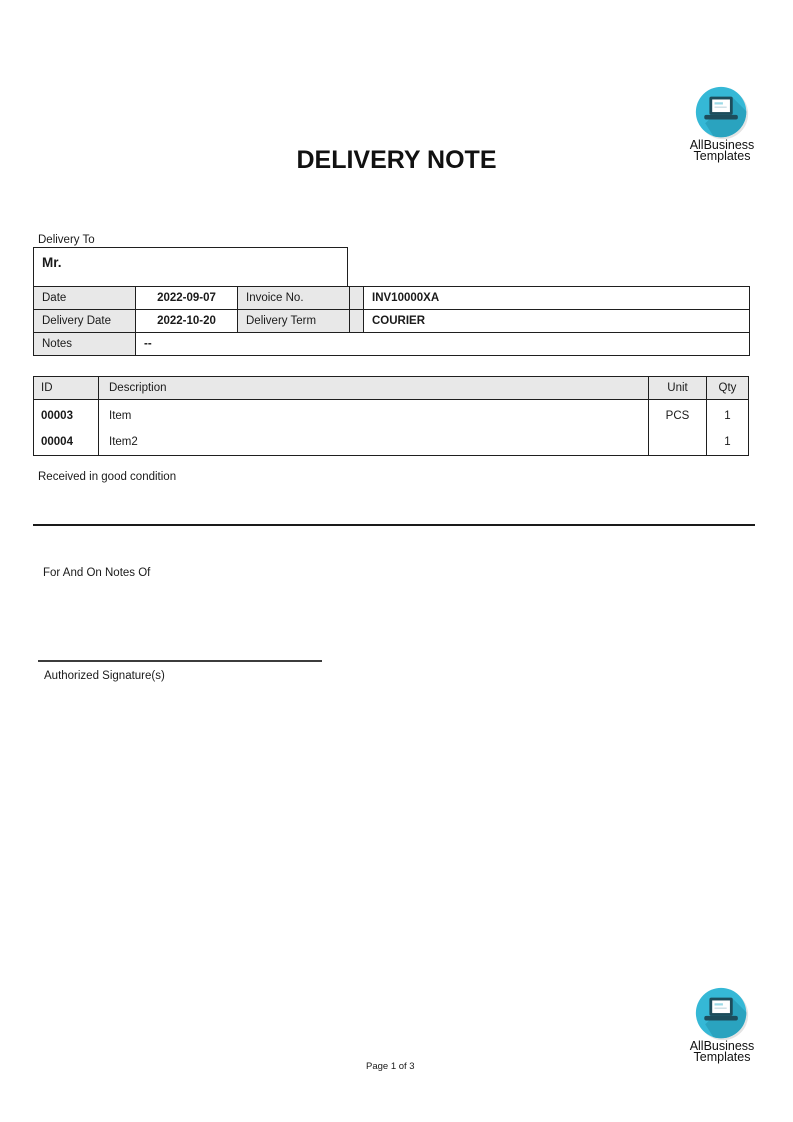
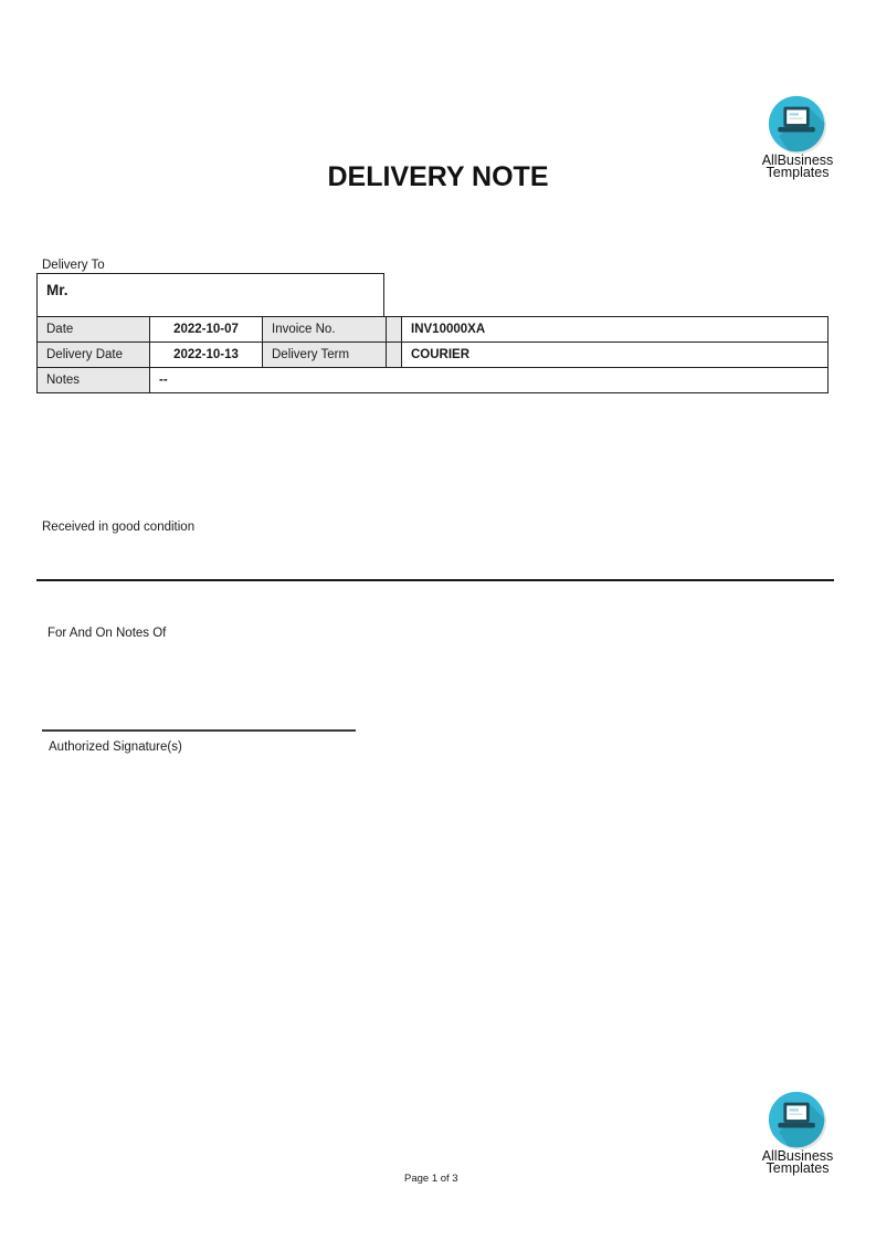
  DELIVERY NOTE
  AllBusiness
  Templates
  Delivery To
  Mr.
- Date	2022-09-07	Invoice No.		INV10000XA
+ Date	2022-10-07	Invoice No.		INV10000XA
- Delivery Date	2022-10-20	Delivery Term		COURIER
+ Delivery Date	2022-10-13	Delivery Term		COURIER
  Notes	--
- ID	Description	Unit	Qty
- 00003 00004	Item Item2	PCS	1 1
  Received in good condition
  For And On Notes Of
  Authorized Signature(s)
  AllBusiness
  Templates
  Page 1 of 3
